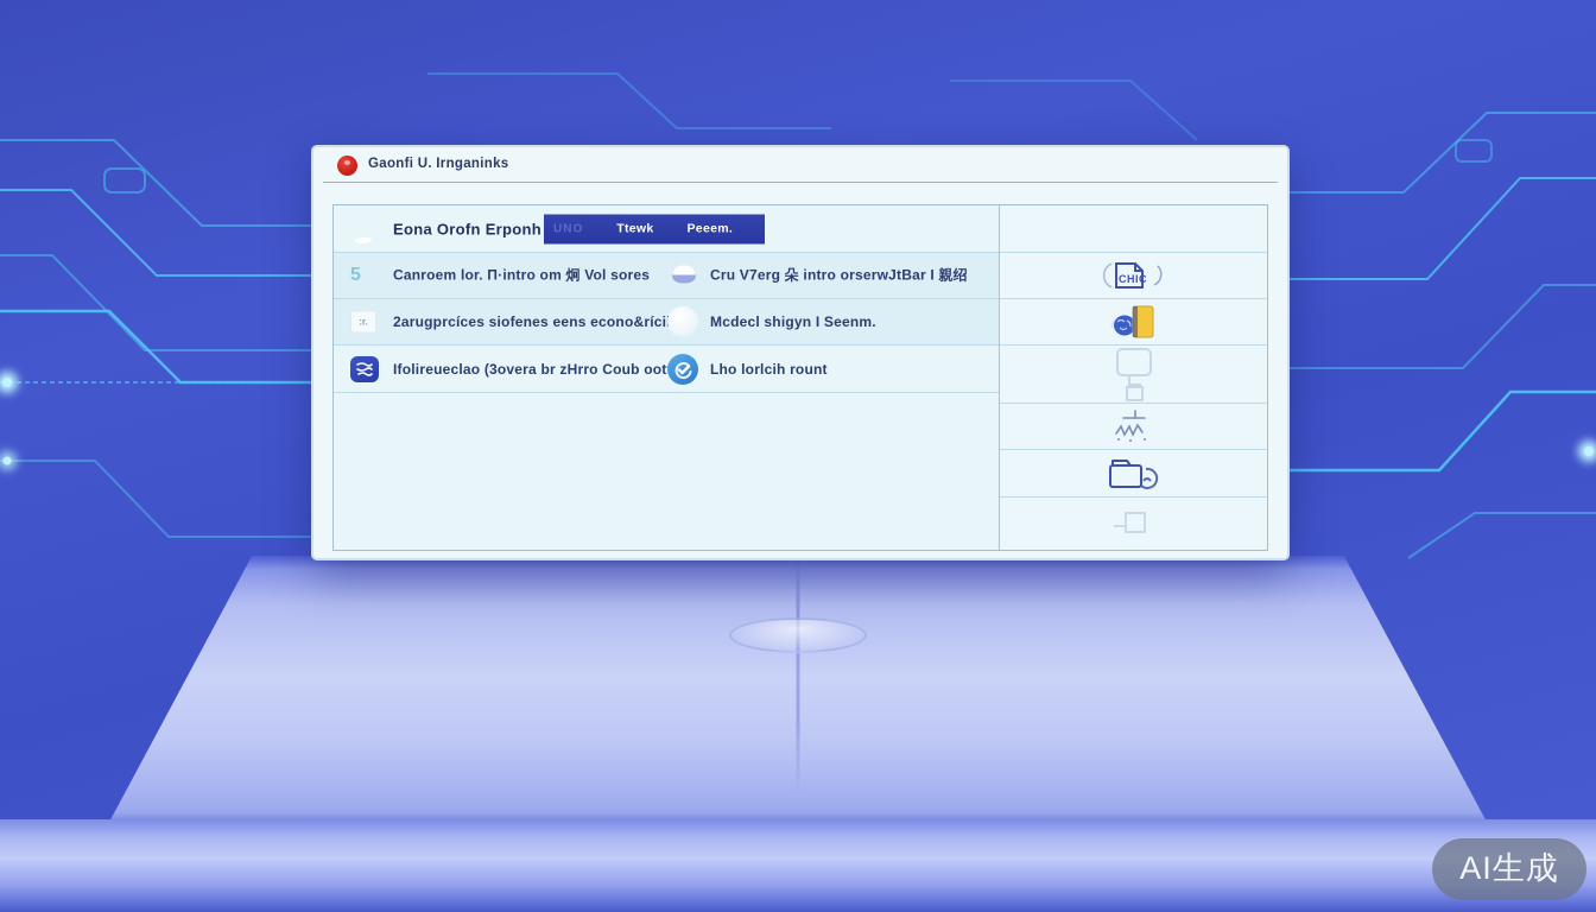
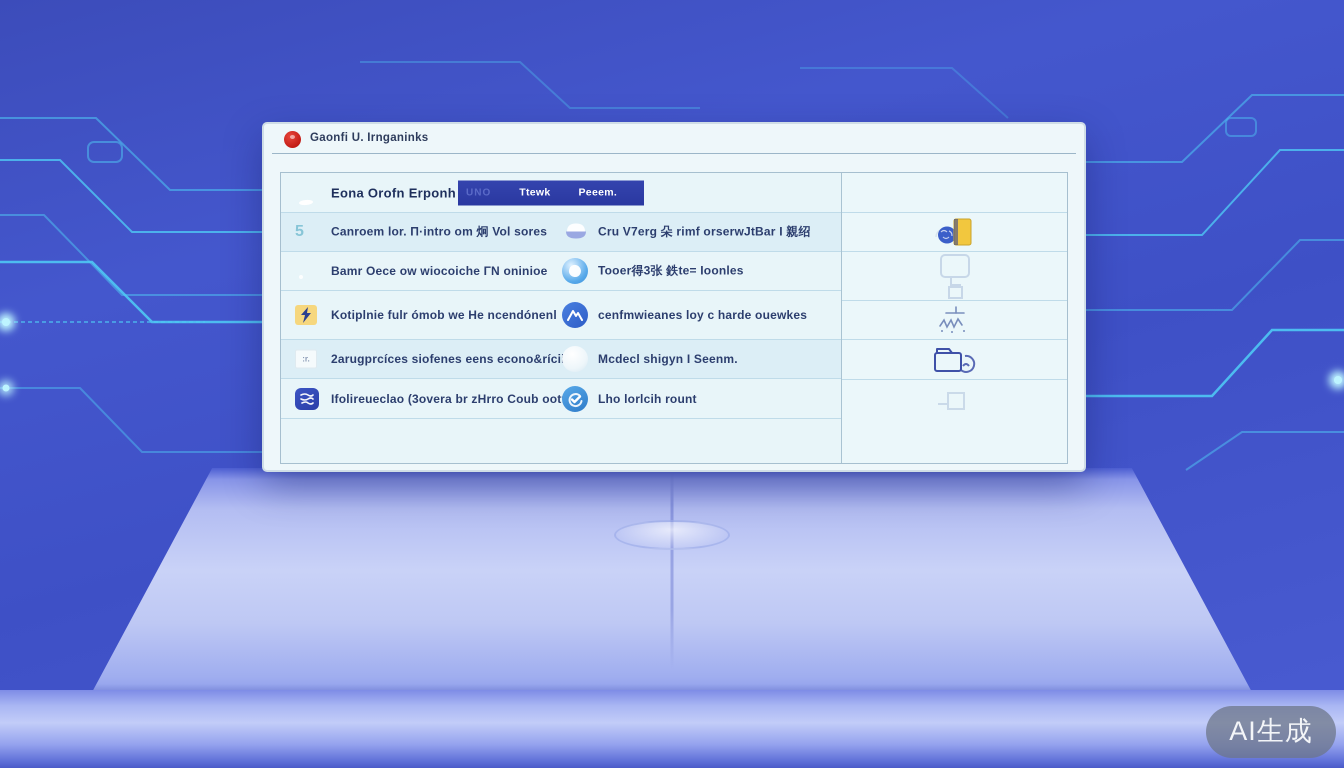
  Gaonfi U. Irnganinks
  Eona Orofn Erponh
  UNO
  Ttewk
  Peeem.
  5
  Canroem lor. Π·intro om 炯 Vol sores
- Cru V7erg 朵 intro orserwJtBar I 親绍
+ Cru V7erg 朵 rimf orserwJtBar I 親绍
+ Bamr Oece ow wiocoiche ΓN oninioe
+ Tooer得3张 鉄te= Ioonles
+ Kotiplnie fulr ómob we He ncendónenl
+ cenfmwieanes loy c harde ouewkes
  :r.
  2arugprcíces siofenes eens econo&ríci
  Mcdecl shigyn I Seenm.
  Ifolireueclao (3overa br zHrro Coub oot
  Lho lorlcih rount
- CHIC
  AI生成
